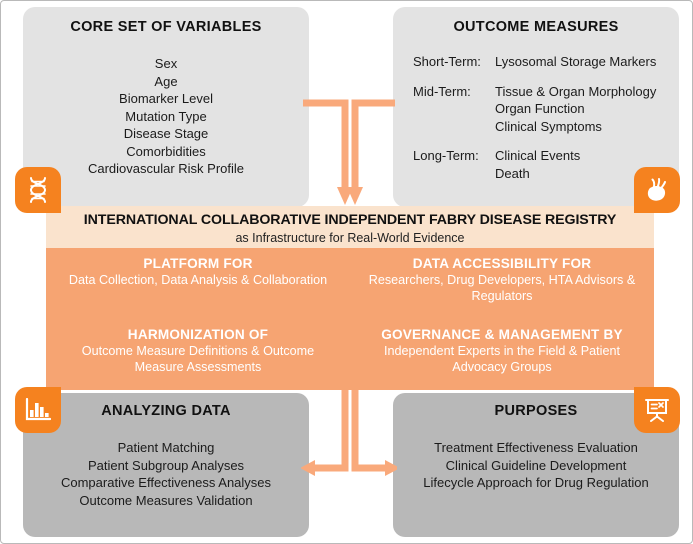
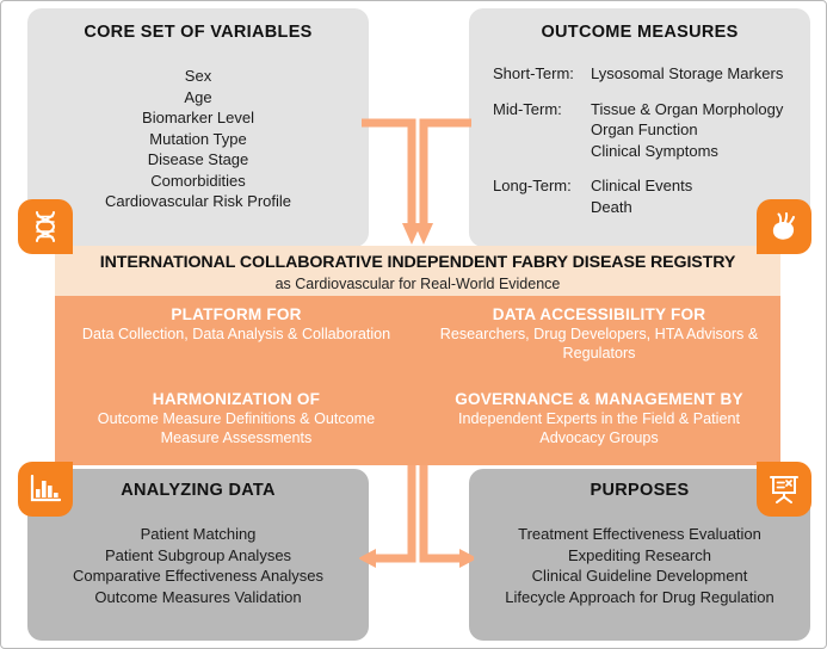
  CORE SET OF VARIABLES
  Sex
  Age
  Biomarker Level
  Mutation Type
  Disease Stage
  Comorbidities
  Cardiovascular Risk Profile
  OUTCOME MEASURES
  Short-Term:
  Lysosomal Storage Markers
  Mid-Term:
  Tissue & Organ Morphology
  Organ Function
  Clinical Symptoms
  Long-Term:
  Clinical Events
  Death
  INTERNATIONAL COLLABORATIVE INDEPENDENT FABRY DISEASE REGISTRY
- as Infrastructure for Real-World Evidence
+ as Cardiovascular for Real-World Evidence
  PLATFORM FOR
  Data Collection, Data Analysis & Collaboration
  DATA ACCESSIBILITY FOR
  Researchers, Drug Developers, HTA Advisors & Regulators
  HARMONIZATION OF
  Outcome Measure Definitions & Outcome Measure Assessments
  GOVERNANCE & MANAGEMENT BY
  Independent Experts in the Field & Patient Advocacy Groups
  ANALYZING DATA
  Patient Matching
  Patient Subgroup Analyses
  Comparative Effectiveness Analyses
  Outcome Measures Validation
  PURPOSES
  Treatment Effectiveness Evaluation
+ Expediting Research
  Clinical Guideline Development
  Lifecycle Approach for Drug Regulation
